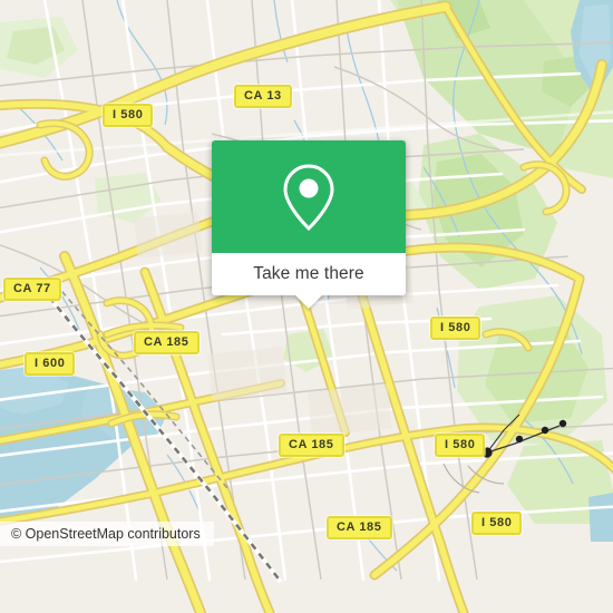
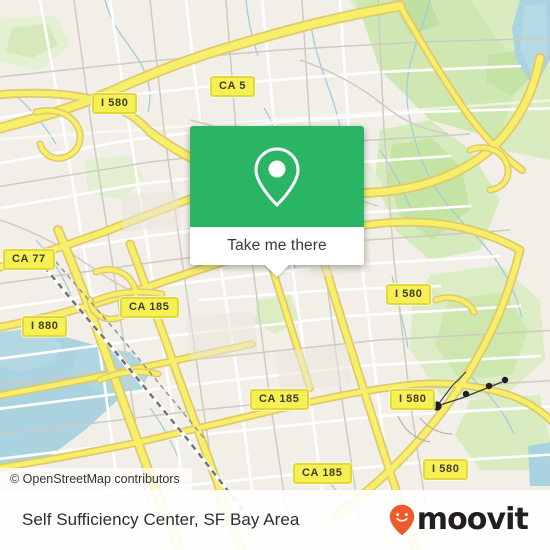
  I 580
- CA 13
+ CA 5
  CA 77
  CA 185
- I 600
+ I 880
  I 580
  CA 185
  I 580
  CA 185
  I 580
  Take me there
  © OpenStreetMap contributors
+ Self Sufficiency Center, SF Bay Area
+ moovit
